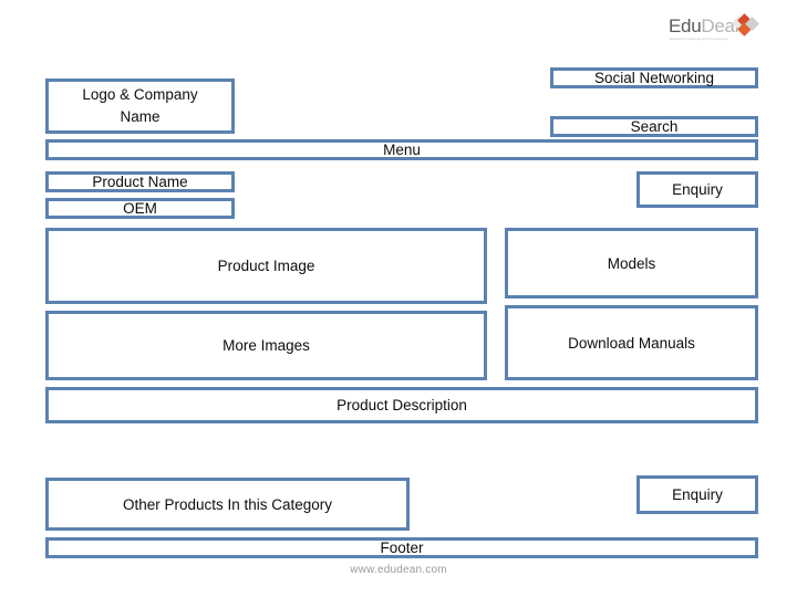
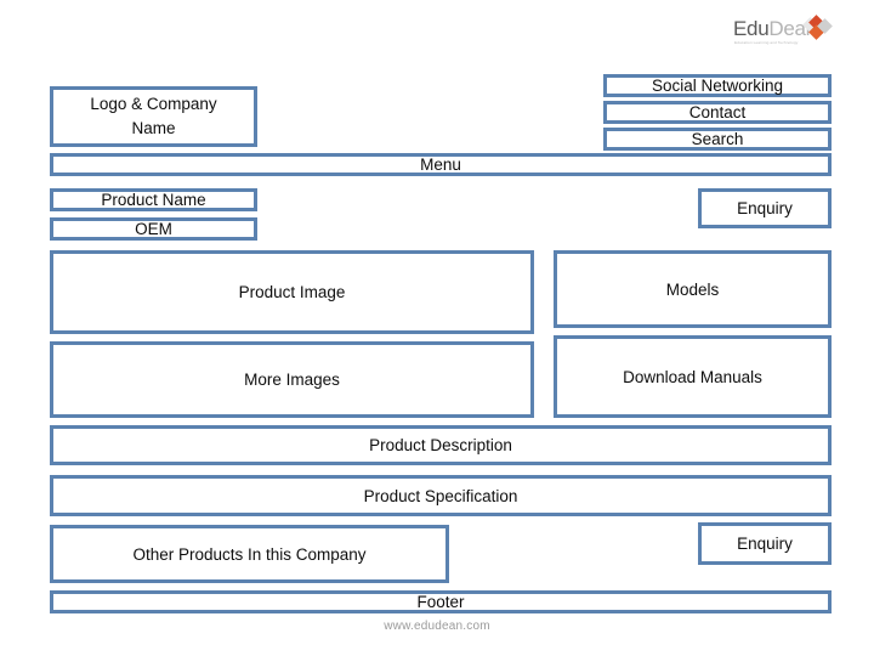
  EduDea
  Logo & Company
  Name
  Social Networking
+ Contact
  Search
  Menu
  Product Name
  OEM
  Enquiry
  Product Image
  More Images
  Models
  Download Manuals
  Product Description
+ Product Specification
- Other Products In this Category
+ Other Products In this Company
  Enquiry
  Footer
  www.edudean.com
